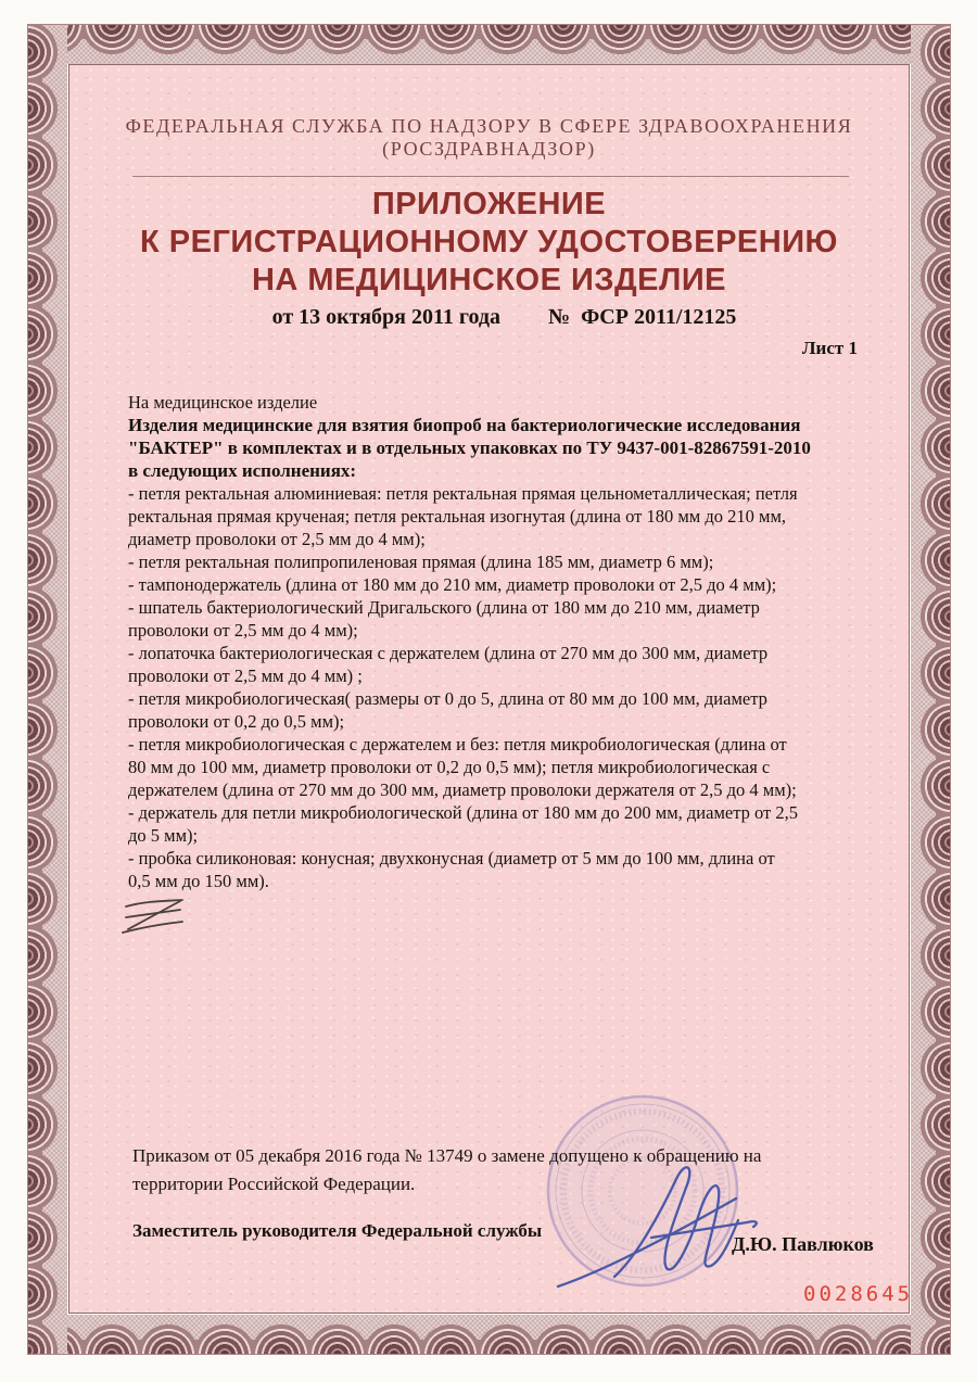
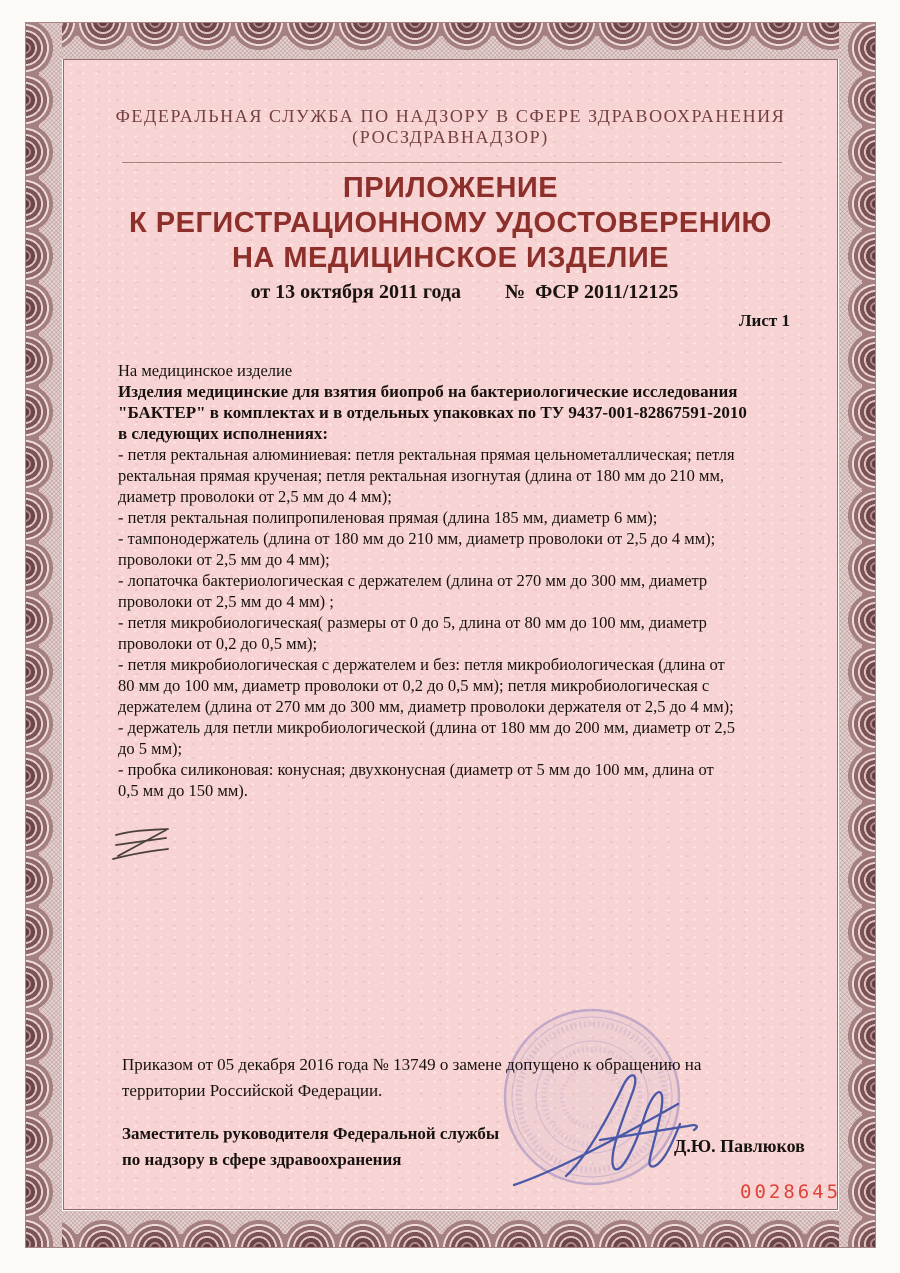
  ФЕДЕРАЛЬНАЯ СЛУЖБА ПО НАДЗОРУ В СФЕРЕ ЗДРАВООХРАНЕНИЯ
  (РОСЗДРАВНАДЗОР)
  ПРИЛОЖЕНИЕ
  К РЕГИСТРАЦИОННОМУ УДОСТОВЕРЕНИЮ
  НА МЕДИЦИНСКОЕ ИЗДЕЛИЕ
  от 13 октября 2011 года
  № ФСР 2011/12125
  Лист 1
  На медицинское изделие
  Изделия медицинские для взятия биопроб на бактериологические исследования
  "БАКТЕР" в комплектах и в отдельных упаковках по ТУ 9437-001-82867591-2010
  в следующих исполнениях:
  - петля ректальная алюминиевая: петля ректальная прямая цельнометаллическая; петля
  ректальная прямая крученая; петля ректальная изогнутая (длина от 180 мм до 210 мм,
  диаметр проволоки от 2,5 мм до 4 мм);
  - петля ректальная полипропиленовая прямая (длина 185 мм, диаметр 6 мм);
  - тампонодержатель (длина от 180 мм до 210 мм, диаметр проволоки от 2,5 до 4 мм);
- - шпатель бактериологический Дригальского (длина от 180 мм до 210 мм, диаметр
  проволоки от 2,5 мм до 4 мм);
  - лопаточка бактериологическая с держателем (длина от 270 мм до 300 мм, диаметр
  проволоки от 2,5 мм до 4 мм) ;
  - петля микробиологическая( размеры от 0 до 5, длина от 80 мм до 100 мм, диаметр
  проволоки от 0,2 до 0,5 мм);
  - петля микробиологическая с держателем и без: петля микробиологическая (длина от
  80 мм до 100 мм, диаметр проволоки от 0,2 до 0,5 мм); петля микробиологическая с
  держателем (длина от 270 мм до 300 мм, диаметр проволоки держателя от 2,5 до 4 мм);
  - держатель для петли микробиологической (длина от 180 мм до 200 мм, диаметр от 2,5
  до 5 мм);
  - пробка силиконовая: конусная; двухконусная (диаметр от 5 мм до 100 мм, длина от
  0,5 мм до 150 мм).
  Приказом от 05 декабря 2016 года № 13749 о замене допущено к обращению на
  территории Российской Федерации.
  Заместитель руководителя Федеральной службы
+ по надзору в сфере здравоохранения
  Д.Ю. Павлюков
  0028645
